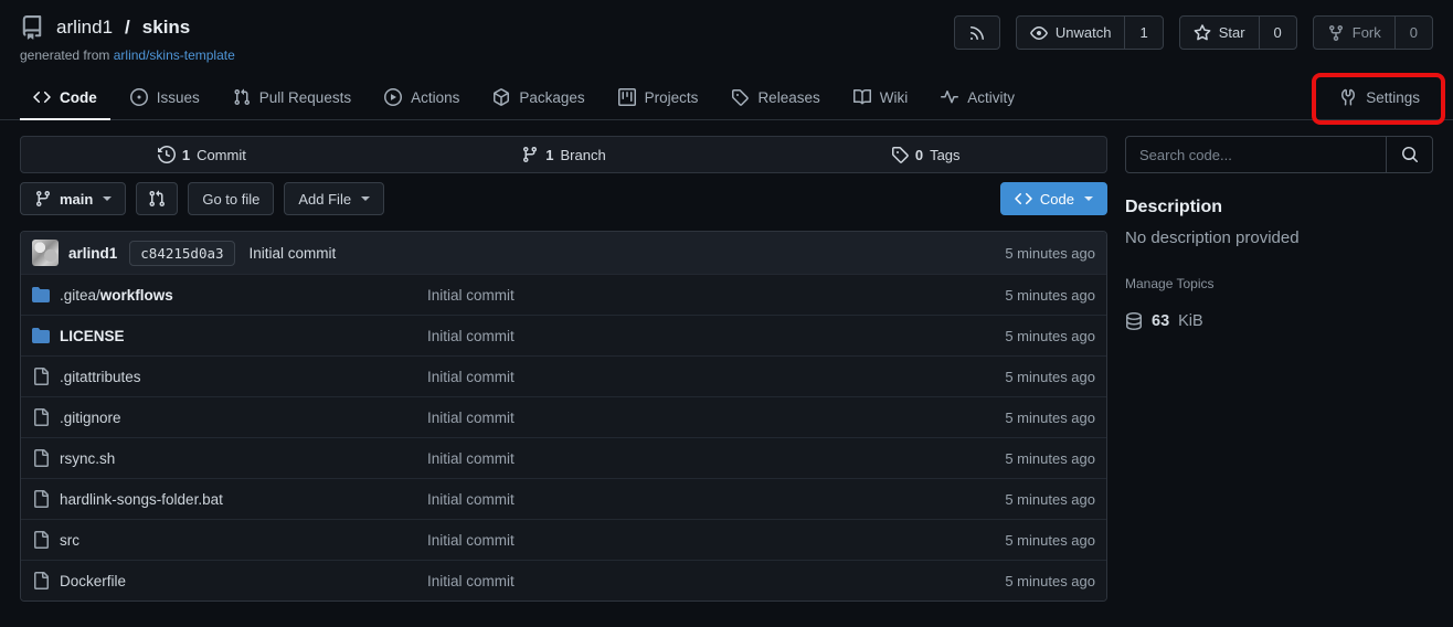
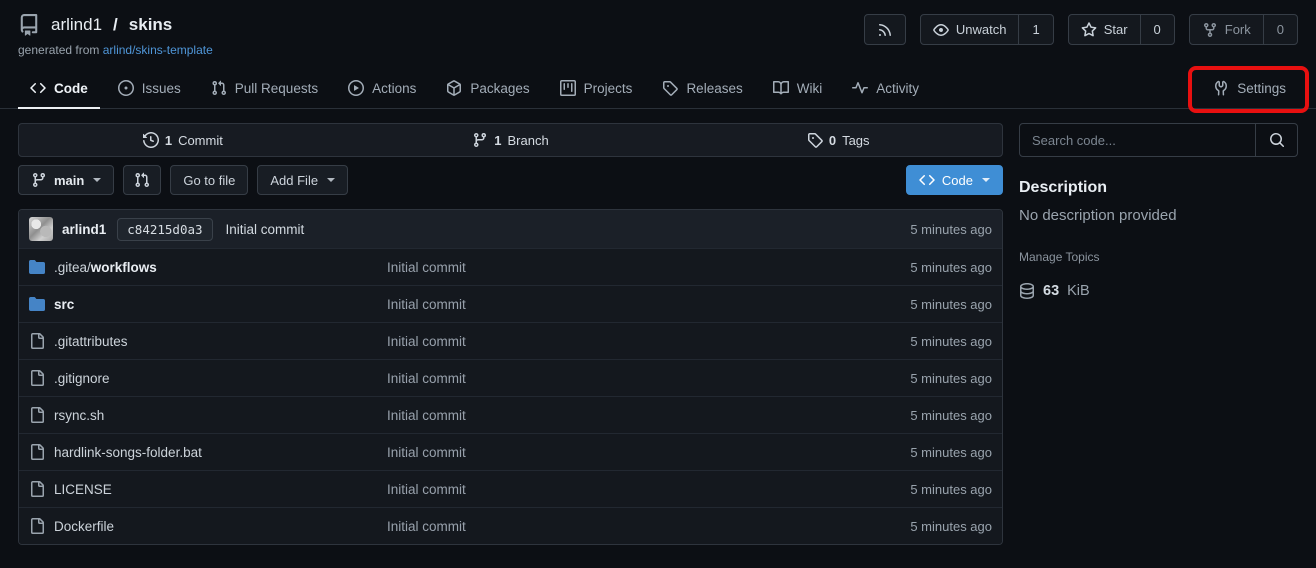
  arlind1
  /
  skins
  generated from arlind/skins-template
  Unwatch
  1
  Star
  0
  Fork
  0
  Code
  Issues
  Pull Requests
  Actions
  Packages
  Projects
  Releases
  Wiki
  Activity
  Settings
  1
  Commit
  1
  Branch
  0
  Tags
  main
  Go to file
  Add File
  Code
  arlind1
  c84215d0a3
  Initial commit
  5 minutes ago
  .gitea/workflows
  Initial commit
  5 minutes ago
- LICENSE
+ src
  Initial commit
  5 minutes ago
  .gitattributes
  Initial commit
  5 minutes ago
  .gitignore
  Initial commit
  5 minutes ago
  rsync.sh
  Initial commit
  5 minutes ago
  hardlink-songs-folder.bat
  Initial commit
  5 minutes ago
- src
+ LICENSE
  Initial commit
  5 minutes ago
  Dockerfile
  Initial commit
  5 minutes ago
  Search code...
  Description
  No description provided
  Manage Topics
  63
  KiB
